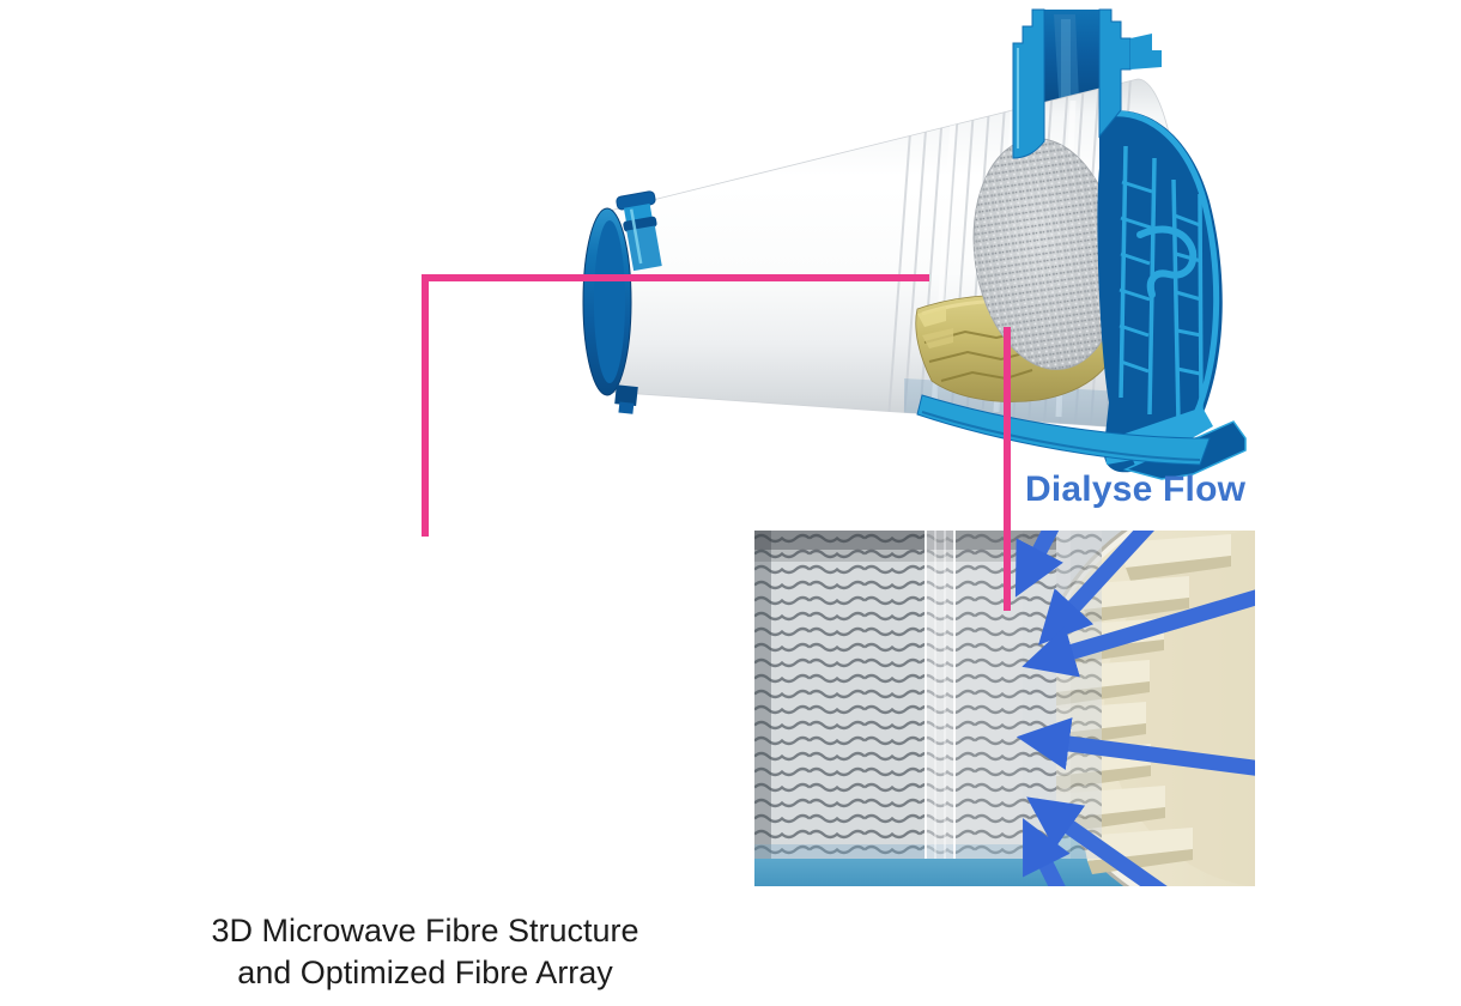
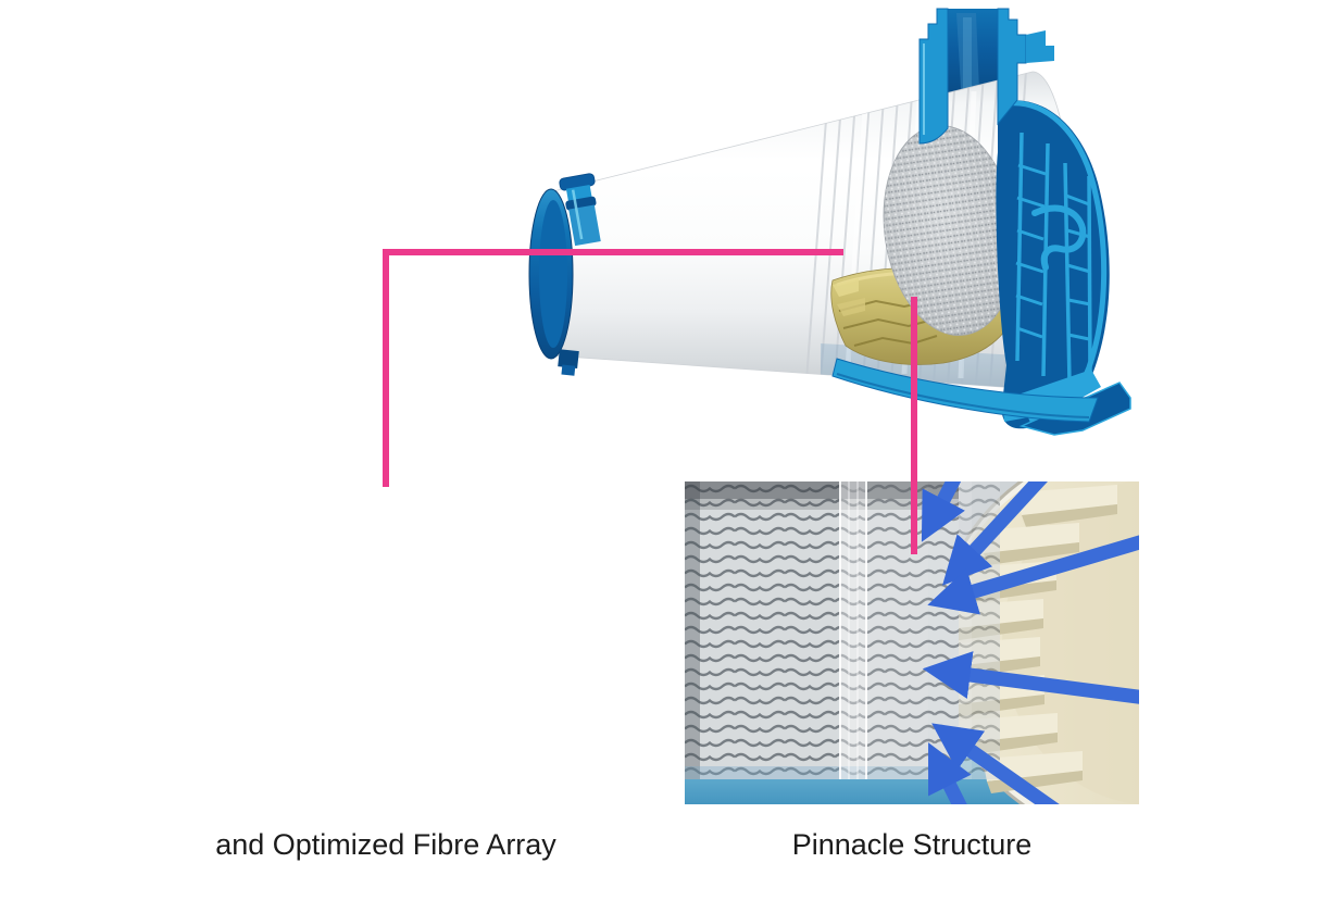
- Dialyse Flow
- 3D Microwave Fibre Structure
  and Optimized Fibre Array
+ Pinnacle Structure
